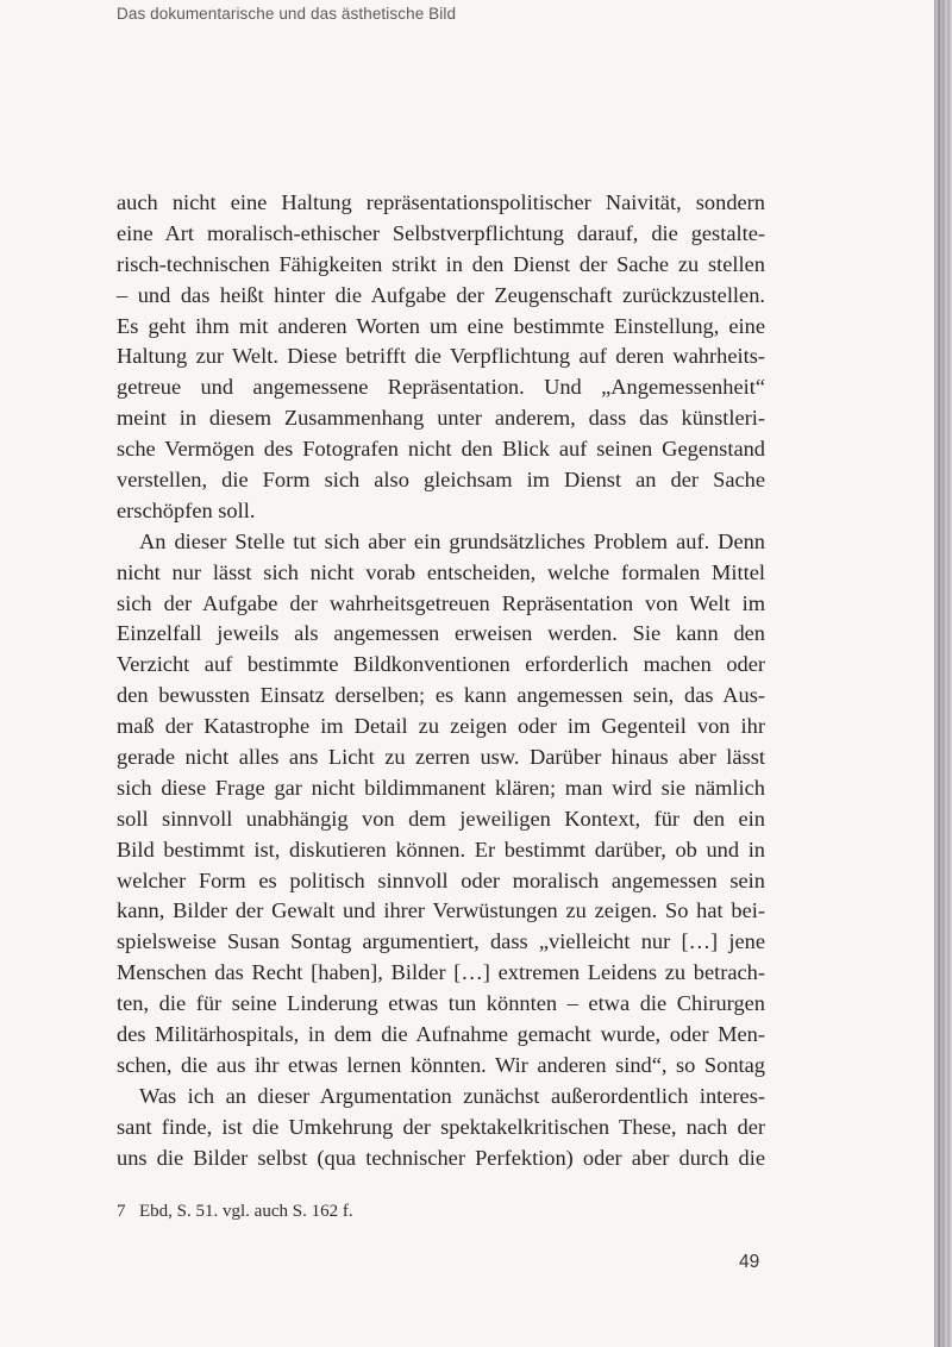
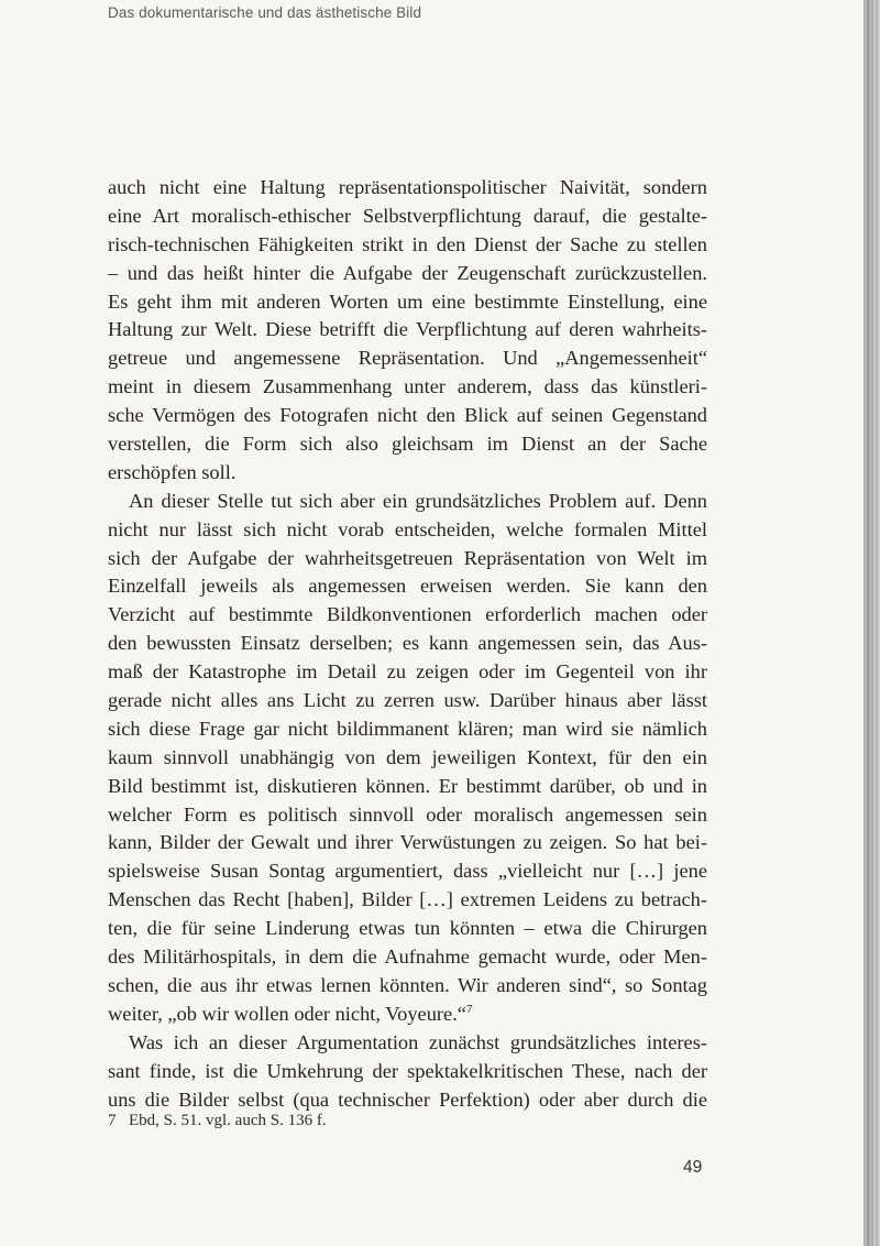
  Das dokumentarische und das ästhetische Bild
  auch nicht eine Haltung repräsentationspolitischer Naivität, sondern
  eine Art moralisch-ethischer Selbstverpflichtung darauf, die gestalte-
  risch-technischen Fähigkeiten strikt in den Dienst der Sache zu stellen
  – und das heißt hinter die Aufgabe der Zeugenschaft zurückzustellen.
  Es geht ihm mit anderen Worten um eine bestimmte Einstellung, eine
  Haltung zur Welt. Diese betrifft die Verpflichtung auf deren wahrheits-
  getreue und angemessene Repräsentation. Und „Angemessenheit“
  meint in diesem Zusammenhang unter anderem, dass das künstleri-
  sche Vermögen des Fotografen nicht den Blick auf seinen Gegenstand
  verstellen, die Form sich also gleichsam im Dienst an der Sache
  erschöpfen soll.
  An dieser Stelle tut sich aber ein grundsätzliches Problem auf. Denn
  nicht nur lässt sich nicht vorab entscheiden, welche formalen Mittel
  sich der Aufgabe der wahrheitsgetreuen Repräsentation von Welt im
  Einzelfall jeweils als angemessen erweisen werden. Sie kann den
  Verzicht auf bestimmte Bildkonventionen erforderlich machen oder
  den bewussten Einsatz derselben; es kann angemessen sein, das Aus-
  maß der Katastrophe im Detail zu zeigen oder im Gegenteil von ihr
  gerade nicht alles ans Licht zu zerren usw. Darüber hinaus aber lässt
  sich diese Frage gar nicht bildimmanent klären; man wird sie nämlich
- soll sinnvoll unabhängig von dem jeweiligen Kontext, für den ein
+ kaum sinnvoll unabhängig von dem jeweiligen Kontext, für den ein
  Bild bestimmt ist, diskutieren können. Er bestimmt darüber, ob und in
  welcher Form es politisch sinnvoll oder moralisch angemessen sein
  kann, Bilder der Gewalt und ihrer Verwüstungen zu zeigen. So hat bei-
  spielsweise Susan Sontag argumentiert, dass „vielleicht nur […] jene
  Menschen das Recht [haben], Bilder […] extremen Leidens zu betrach-
  ten, die für seine Linderung etwas tun könnten – etwa die Chirurgen
  des Militärhospitals, in dem die Aufnahme gemacht wurde, oder Men-
  schen, die aus ihr etwas lernen könnten. Wir anderen sind“, so Sontag
+ weiter, „ob wir wollen oder nicht, Voyeure.“7
- Was ich an dieser Argumentation zunächst außerordentlich interes-
+ Was ich an dieser Argumentation zunächst grundsätzliches interes-
  sant finde, ist die Umkehrung der spektakelkritischen These, nach der
  uns die Bilder selbst (qua technischer Perfektion) oder aber durch die
- 7 Ebd, S. 51. vgl. auch S. 162 f.
+ 7 Ebd, S. 51. vgl. auch S. 136 f.
  49
